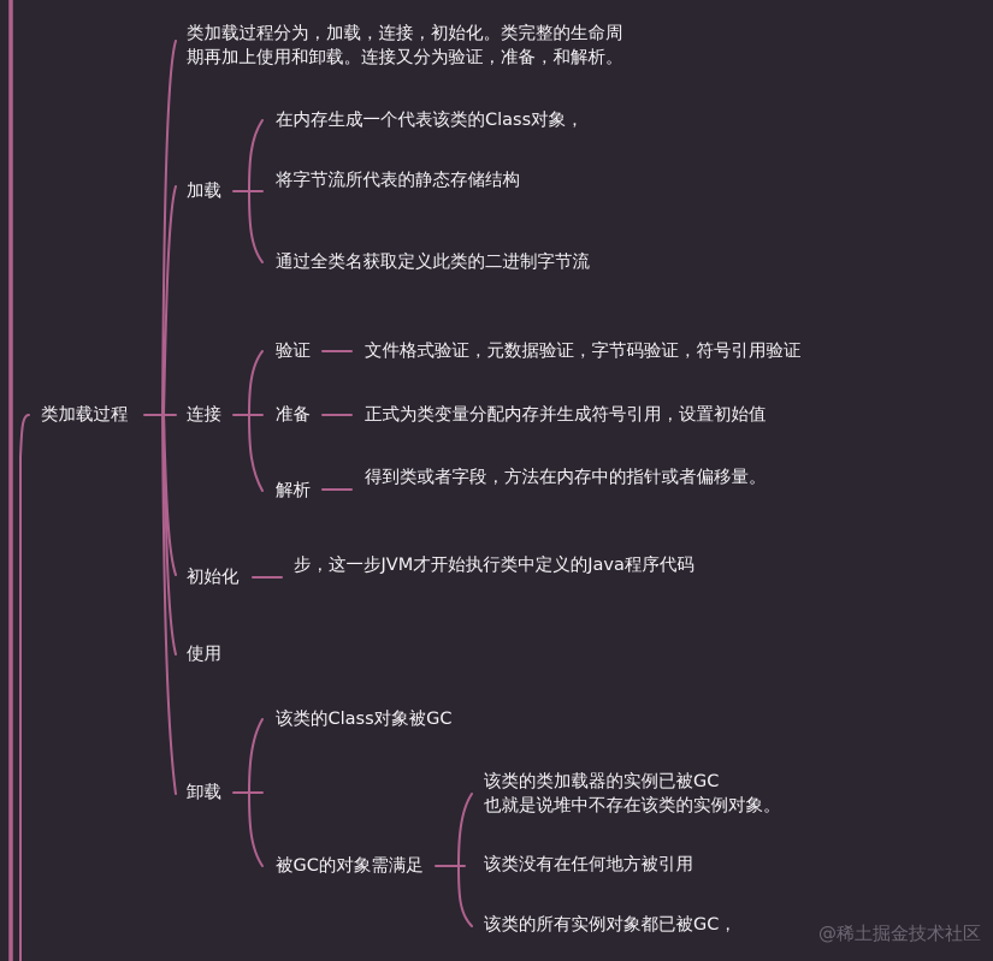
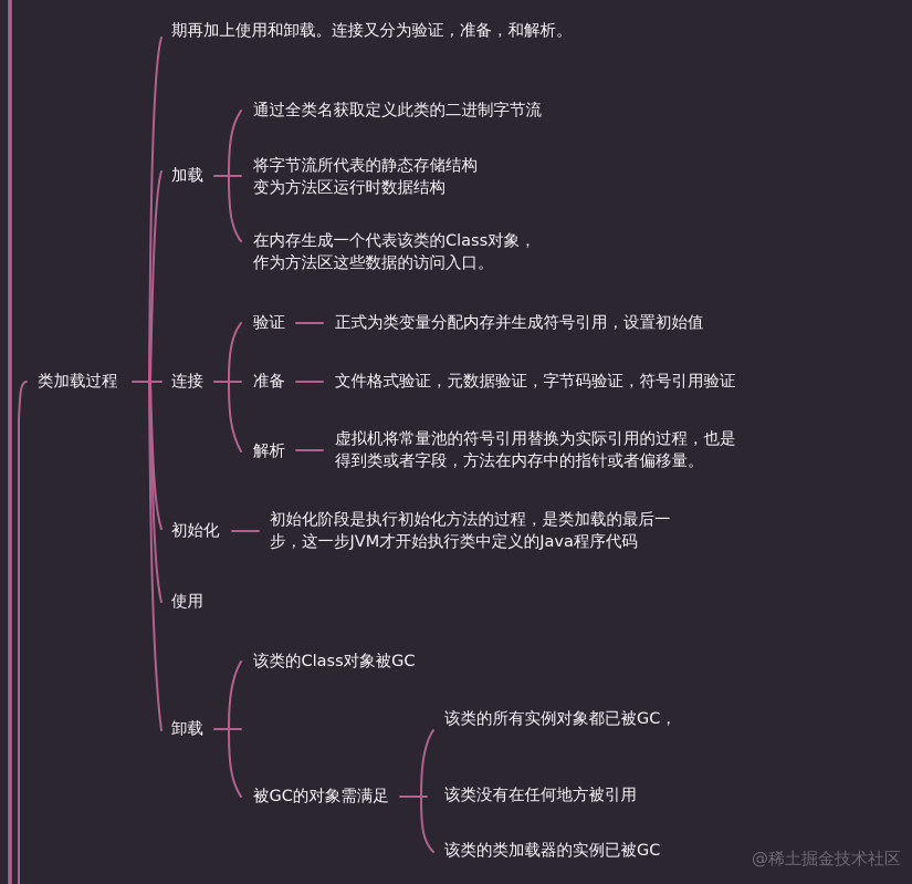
  类加载过程
- 类加载过程分为，加载，连接，初始化。类完整的生命周
  期再加上使用和卸载。连接又分为验证，准备，和解析。
  加载
- 在内存生成一个代表该类的Class对象，
+ 通过全类名获取定义此类的二进制字节流
  将字节流所代表的静态存储结构
+ 变为方法区运行时数据结构
- 通过全类名获取定义此类的二进制字节流
+ 在内存生成一个代表该类的Class对象，
+ 作为方法区这些数据的访问入口。
  连接
  验证
- 文件格式验证，元数据验证，字节码验证，符号引用验证
+ 正式为类变量分配内存并生成符号引用，设置初始值
  准备
- 正式为类变量分配内存并生成符号引用，设置初始值
+ 文件格式验证，元数据验证，字节码验证，符号引用验证
  解析
+ 虚拟机将常量池的符号引用替换为实际引用的过程，也是
  得到类或者字段，方法在内存中的指针或者偏移量。
  初始化
+ 初始化阶段是执行初始化方法的过程，是类加载的最后一
  步，这一步JVM才开始执行类中定义的Java程序代码
  使用
  卸载
  该类的Class对象被GC
  被GC的对象需满足
- 该类的类加载器的实例已被GC
+ 该类的所有实例对象都已被GC，
- 也就是说堆中不存在该类的实例对象。
  该类没有在任何地方被引用
- 该类的所有实例对象都已被GC，
+ 该类的类加载器的实例已被GC
  @稀土掘金技术社区
